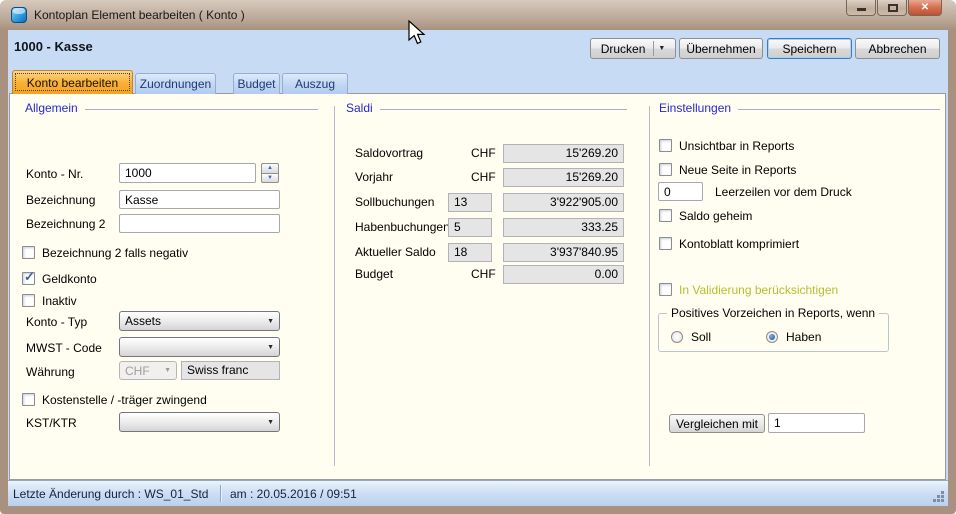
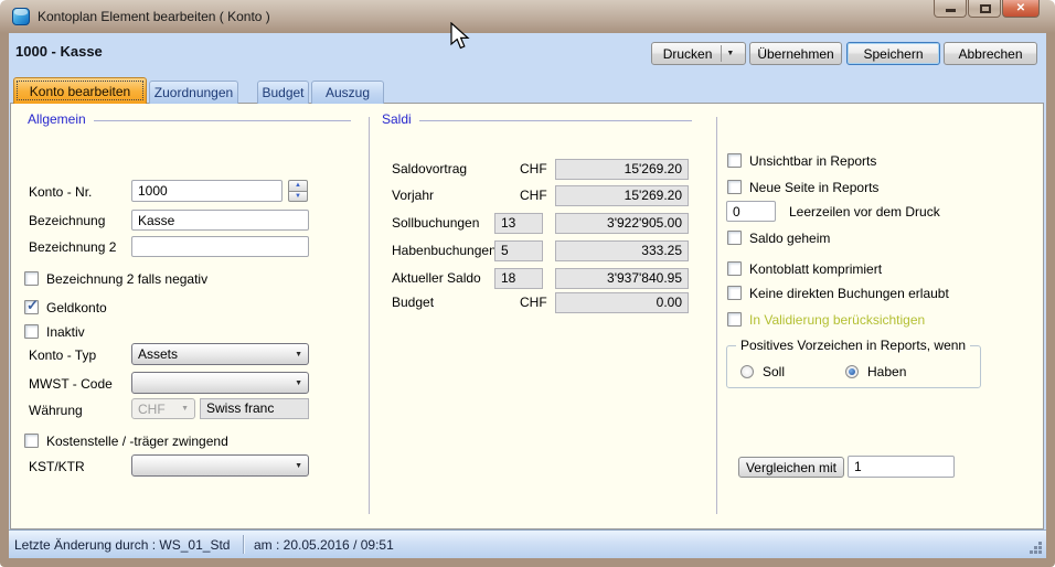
  Kontoplan Element bearbeiten ( Konto )
  ✕
  1000 - Kasse
  Drucken
  Übernehmen
  Speichern
  Abbrechen
  Konto bearbeiten
  Zuordnungen
  Budget
  Auszug
  Allgemein
  Konto - Nr.
  1000
  Bezeichnung
  Kasse
  Bezeichnung 2
  Bezeichnung 2 falls negativ
  ✓
  Geldkonto
  Inaktiv
  Konto - Typ
  Assets
  MWST - Code
  Währung
  CHF
  Swiss franc
  Kostenstelle / -träger zwingend
  KST/KTR
  Saldi
  Saldovortrag
  CHF
  15'269.20
  Vorjahr
  CHF
  15'269.20
  Sollbuchungen
  13
  3'922'905.00
  Habenbuchungen
  5
  333.25
  Aktueller Saldo
  18
  3'937'840.95
  Budget
  CHF
  0.00
- Einstellungen
  Unsichtbar in Reports
  Neue Seite in Reports
  0
  Leerzeilen vor dem Druck
  Saldo geheim
  Kontoblatt komprimiert
+ Keine direkten Buchungen erlaubt
  In Validierung berücksichtigen
  Positives Vorzeichen in Reports, wenn
  Soll
  Haben
  Vergleichen mit
  1
  Letzte Änderung durch : WS_01_Std
  am : 20.05.2016 / 09:51
